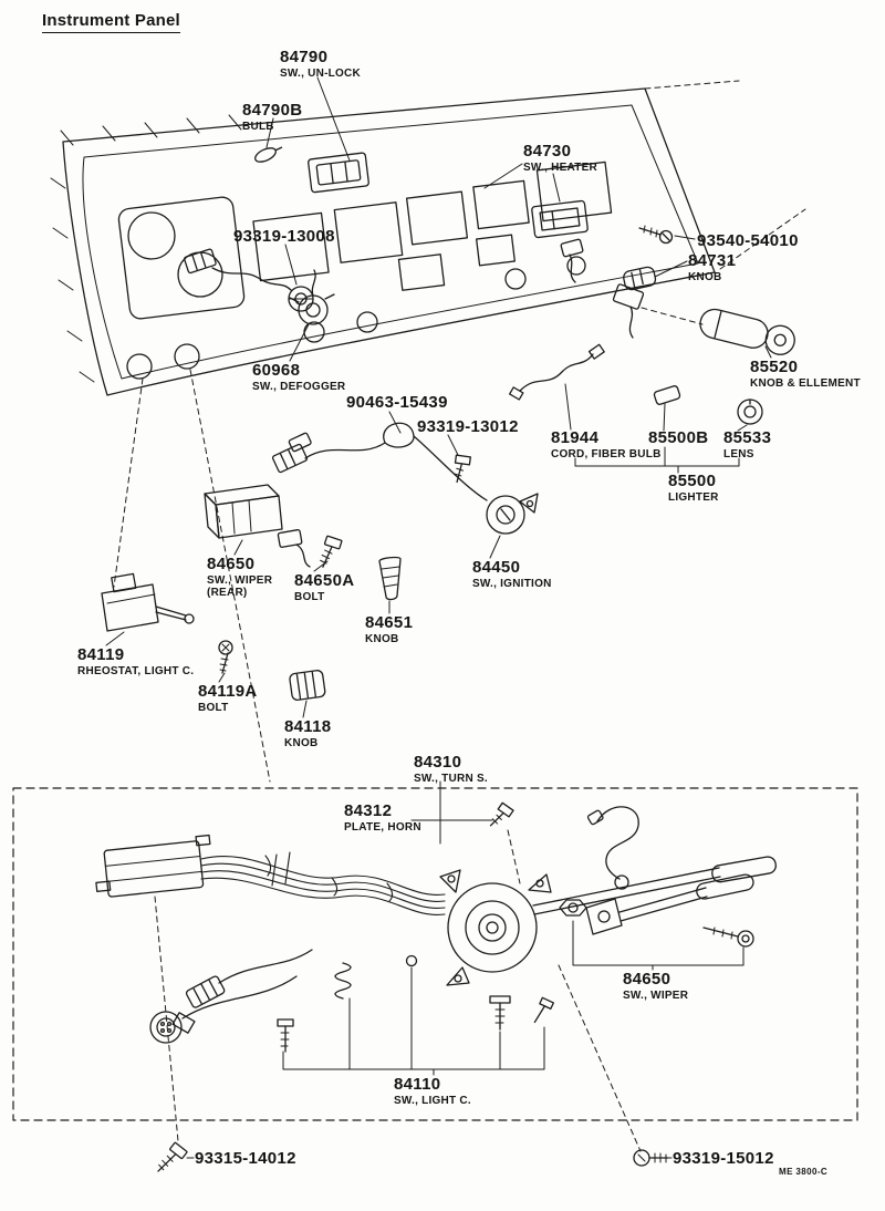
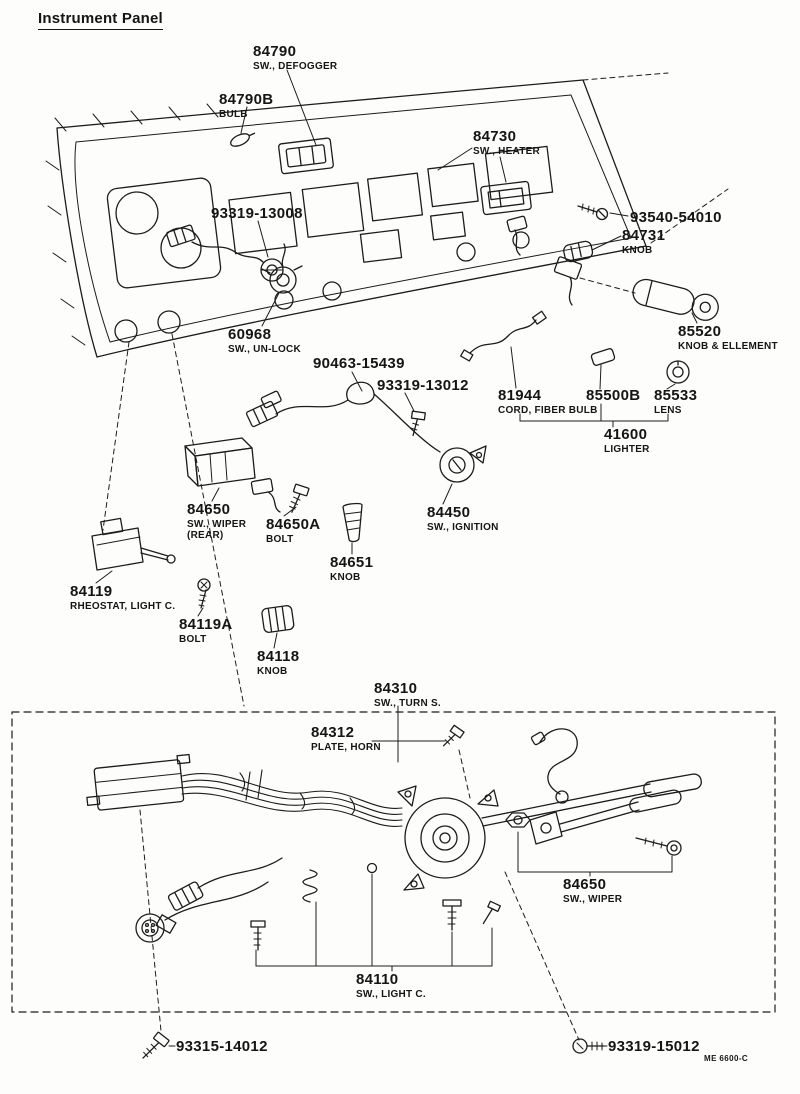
  Instrument Panel
  84790
- SW., UN-LOCK
+ SW., DEFOGGER
  84790B
  BULB
  84730
  SW., HEATER
  93319-13008
  93540-54010
  84731
  KNOB
  60968
- SW., DEFOGGER
+ SW., UN-LOCK
  85520
  KNOB & ELLEMENT
  90463-15439
  93319-13012
  81944
  CORD, FIBER BULB
  85500B
  85533
  LENS
- 85500
+ 41600
  LIGHTER
  84650
  SW., WIPER
  (REAR)
  84650A
  BOLT
  84651
  KNOB
  84450
  SW., IGNITION
  84119
  RHEOSTAT, LIGHT C.
  84119A
  BOLT
  84118
  KNOB
  84310
  SW., TURN S.
  84312
  PLATE, HORN
  84650
  SW., WIPER
  84110
  SW., LIGHT C.
  93315-14012
  93319-15012
- ME 3800-C
+ ME 6600-C
